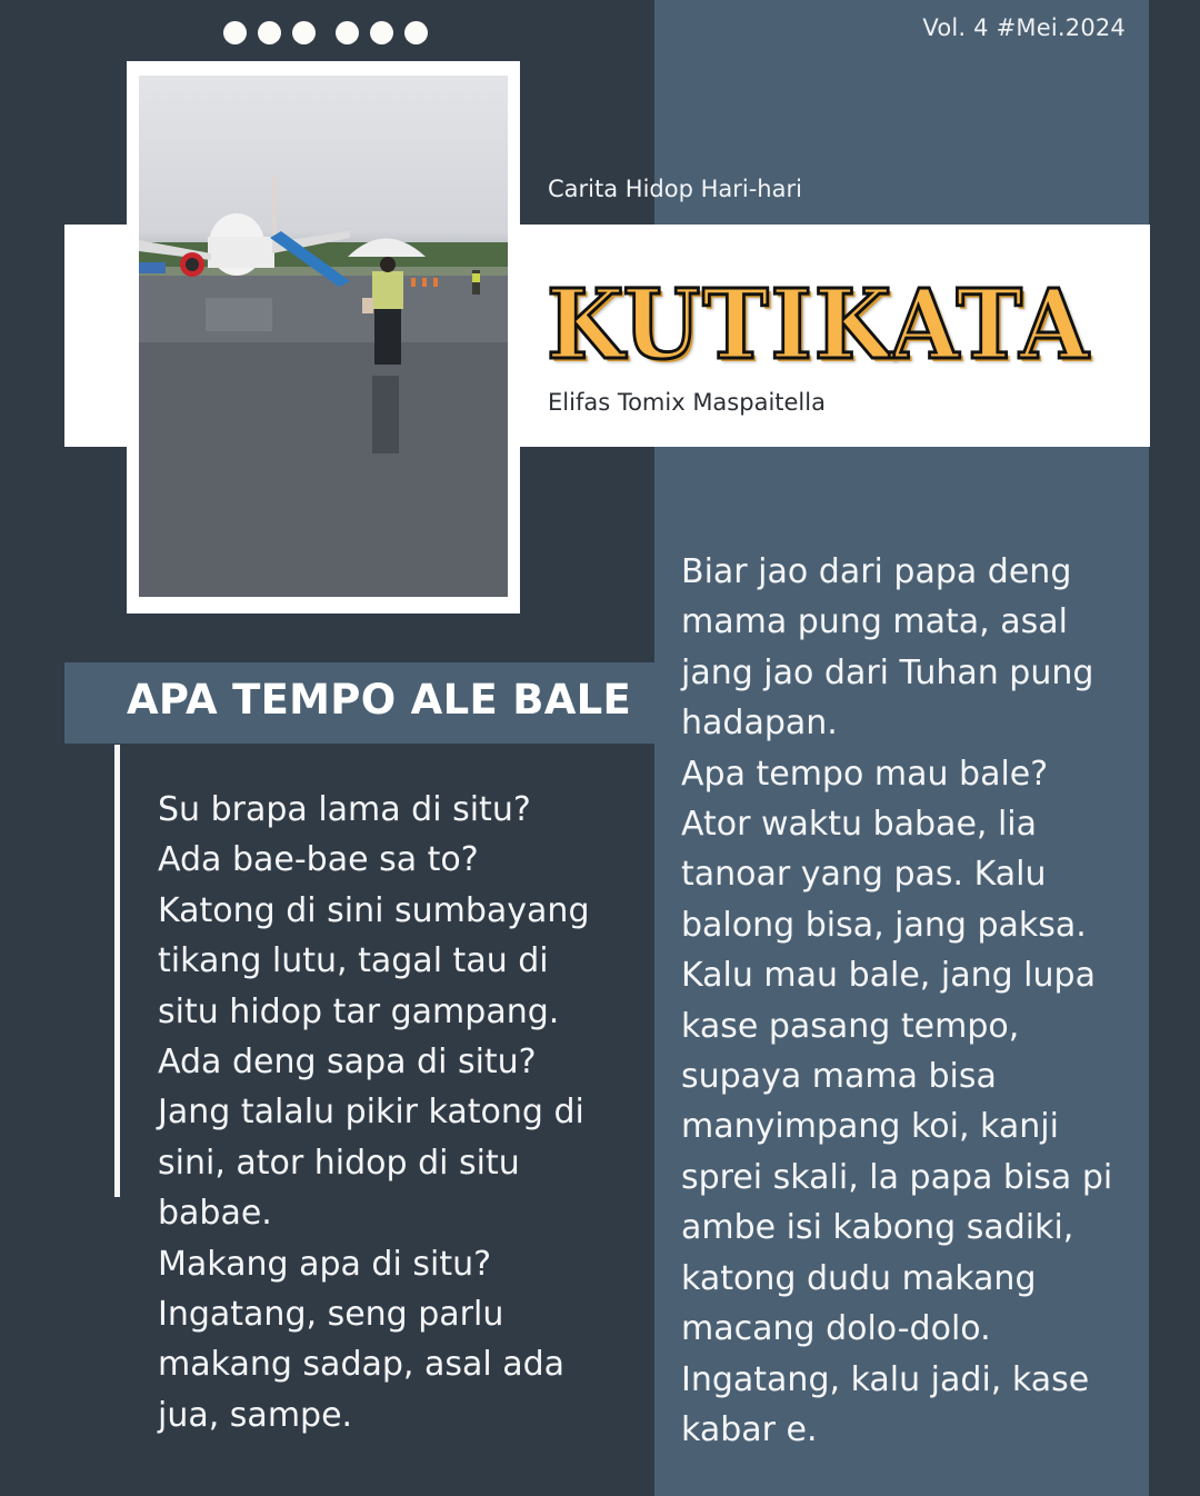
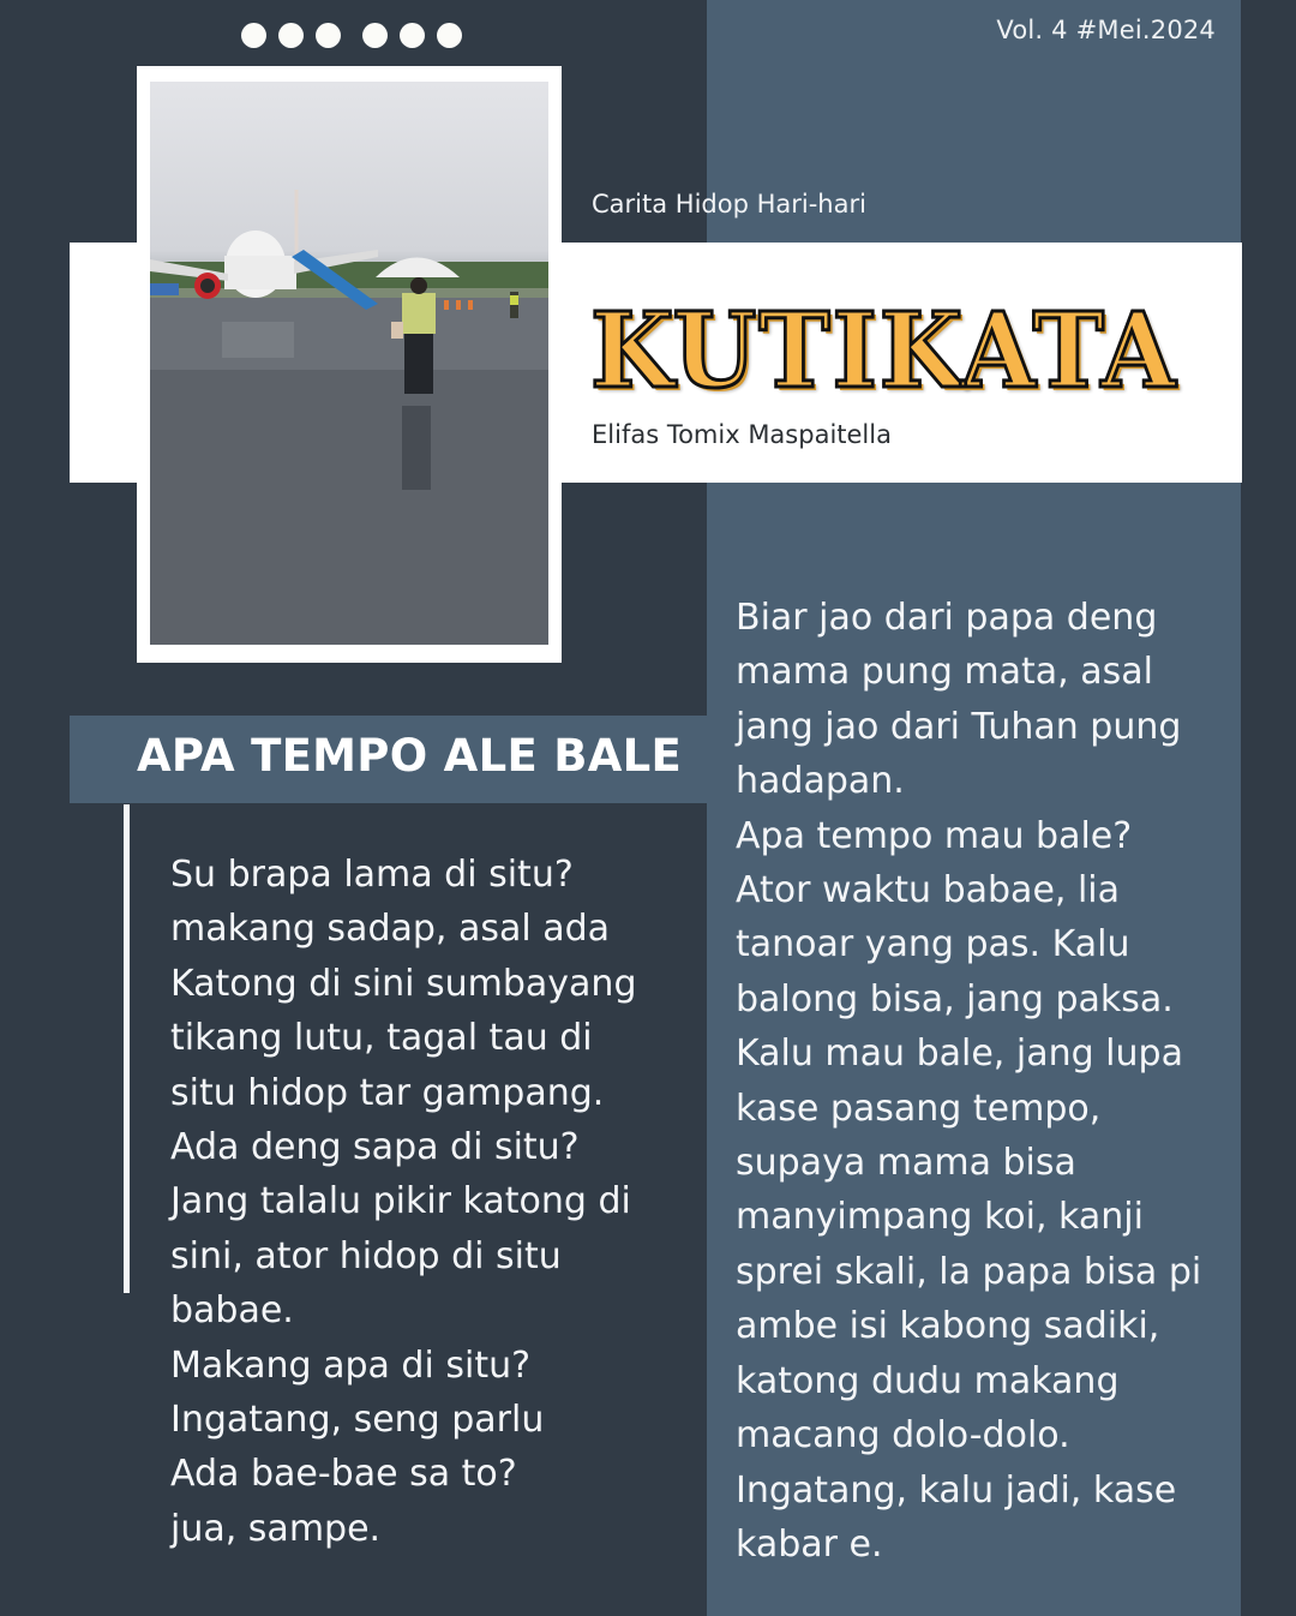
  Vol. 4 #Mei.2024
  Carita Hidop Hari-hari
  KUTIKATA
  Elifas Tomix Maspaitella
  APA TEMPO ALE BALE
  Su brapa lama di situ?
- Ada bae-bae sa to?
+ makang sadap, asal ada
  Katong di sini sumbayang
  tikang lutu, tagal tau di
  situ hidop tar gampang.
  Ada deng sapa di situ?
  Jang talalu pikir katong di
  sini, ator hidop di situ
  babae.
  Makang apa di situ?
  Ingatang, seng parlu
- makang sadap, asal ada
+ Ada bae-bae sa to?
  jua, sampe.
  Biar jao dari papa deng
  mama pung mata, asal
  jang jao dari Tuhan pung
  hadapan.
  Apa tempo mau bale?
  Ator waktu babae, lia
  tanoar yang pas. Kalu
  balong bisa, jang paksa.
  Kalu mau bale, jang lupa
  kase pasang tempo,
  supaya mama bisa
  manyimpang koi, kanji
  sprei skali, la papa bisa pi
  ambe isi kabong sadiki,
  katong dudu makang
  macang dolo-dolo.
  Ingatang, kalu jadi, kase
  kabar e.
